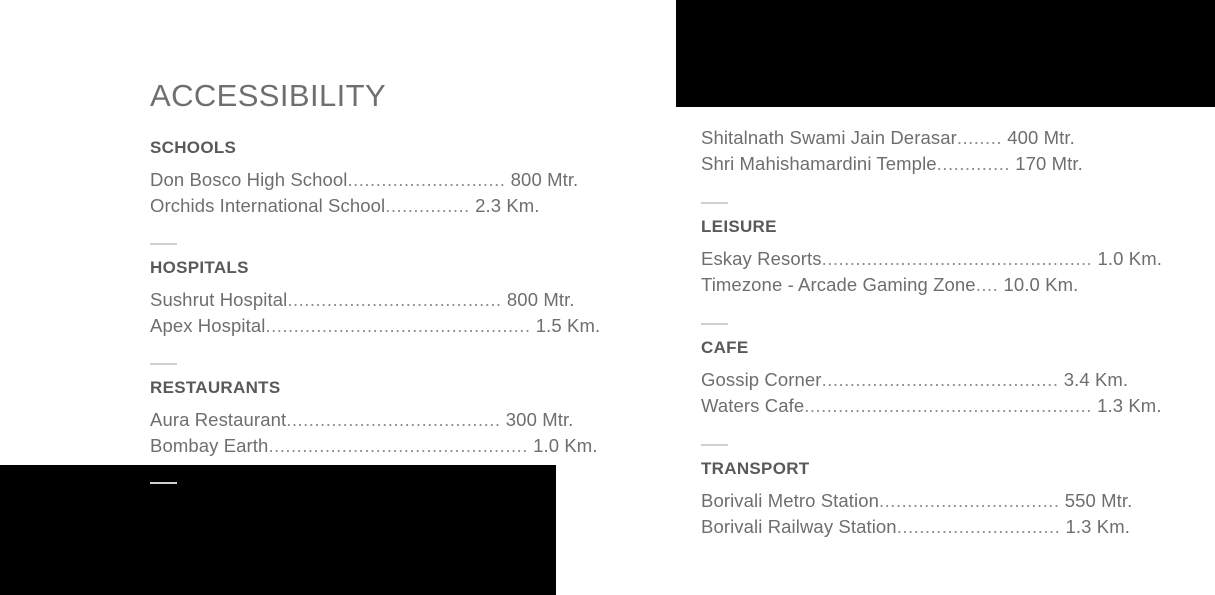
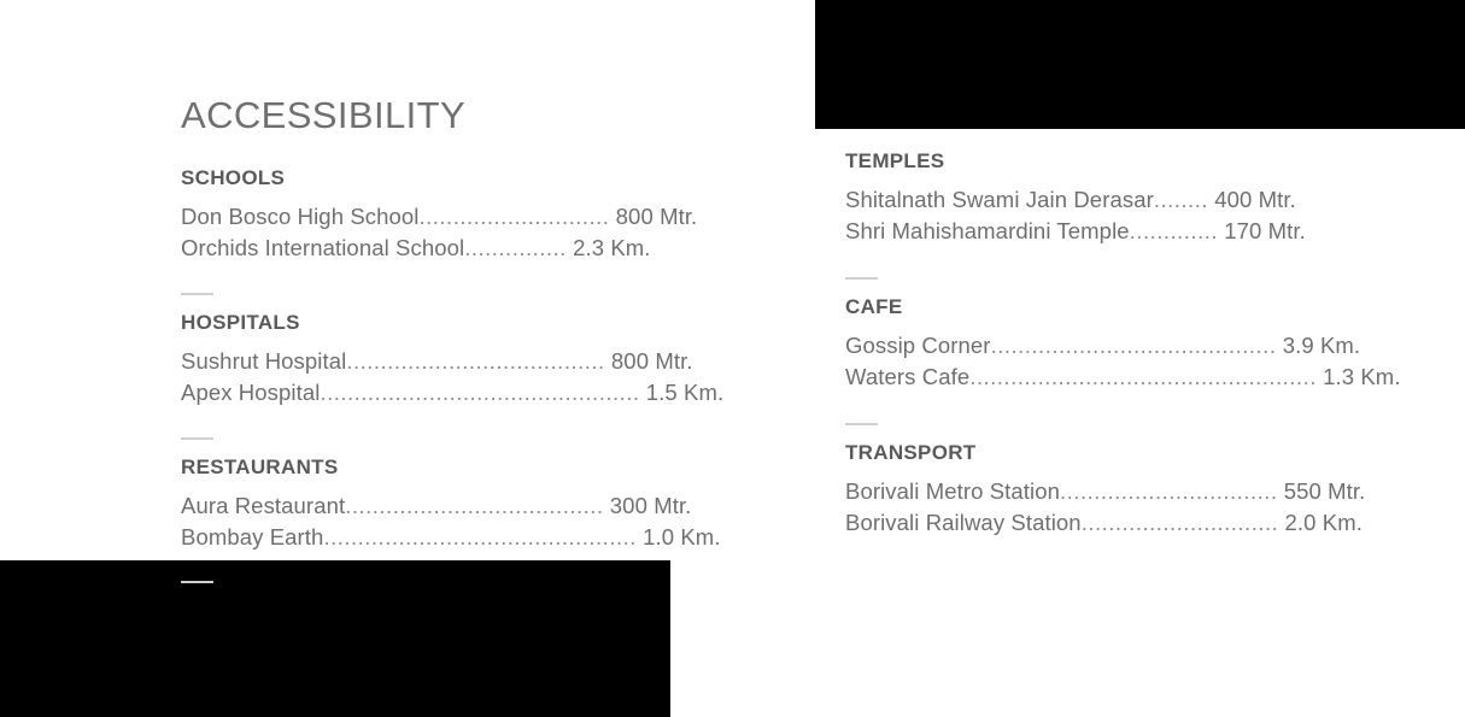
  ACCESSIBILITY
  SCHOOLS
  Don Bosco High School............................ 800 Mtr.
  Orchids International School............... 2.3 Km.
  HOSPITALS
  Sushrut Hospital...................................... 800 Mtr.
  Apex Hospital............................................... 1.5 Km.
  RESTAURANTS
  Aura Restaurant...................................... 300 Mtr.
  Bombay Earth.............................................. 1.0 Km.
+ TEMPLES
  Shitalnath Swami Jain Derasar........ 400 Mtr.
  Shri Mahishamardini Temple............. 170 Mtr.
- LEISURE
- Eskay Resorts................................................ 1.0 Km.
- Timezone - Arcade Gaming Zone.... 10.0 Km.
  CAFE
- Gossip Corner.......................................... 3.4 Km.
+ Gossip Corner.......................................... 3.9 Km.
  Waters Cafe................................................... 1.3 Km.
  TRANSPORT
  Borivali Metro Station................................ 550 Mtr.
- Borivali Railway Station............................. 1.3 Km.
+ Borivali Railway Station............................. 2.0 Km.
